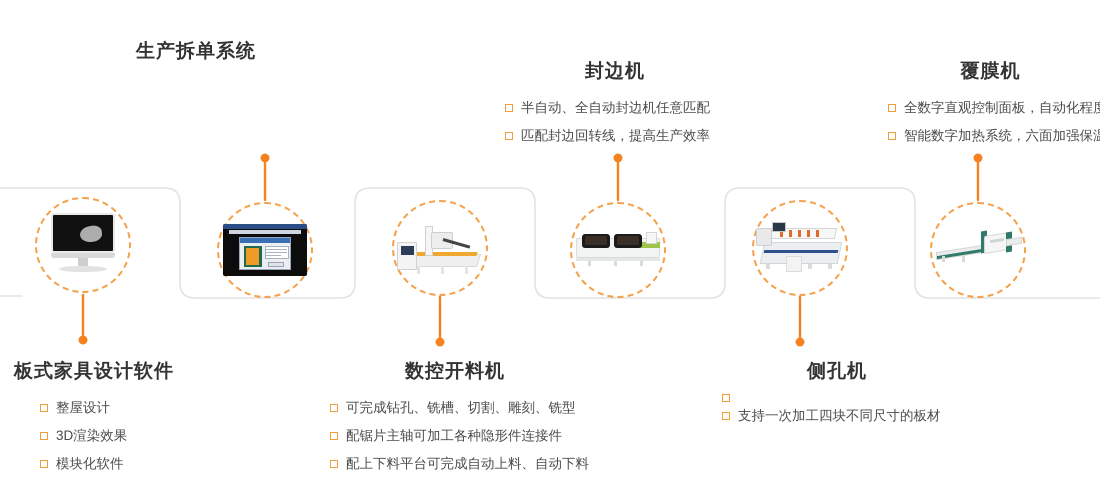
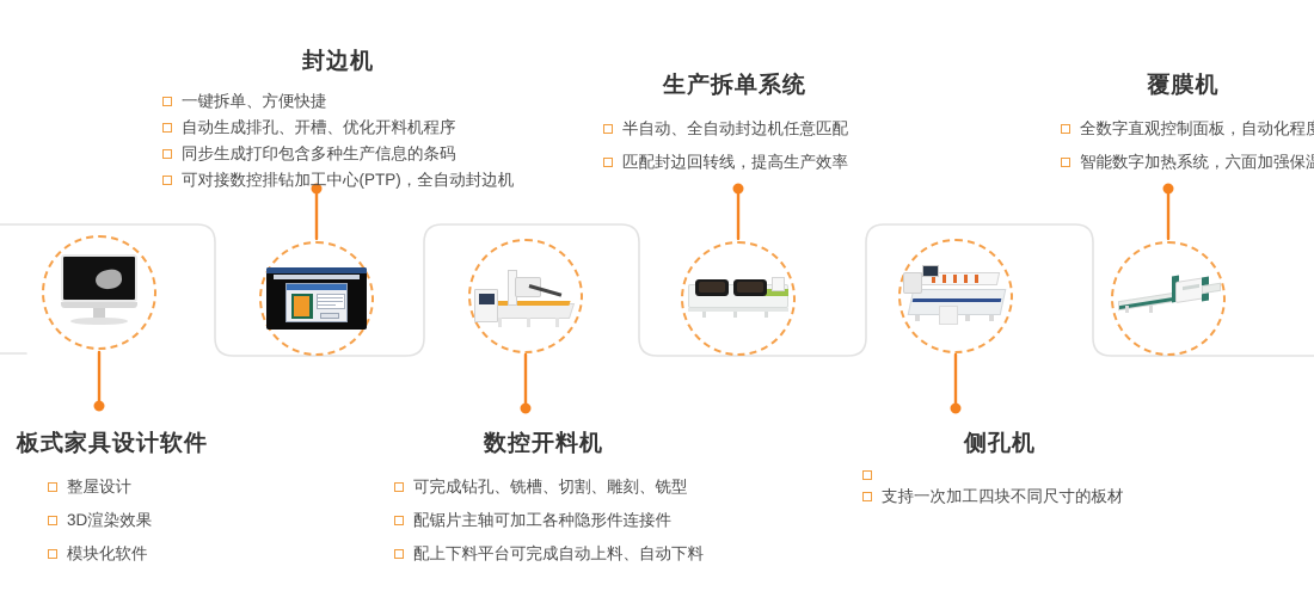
- 生产拆单系统
+ 封边机
+ 一键拆单、方便快捷
+ 自动生成排孔、开槽、优化开料机程序
+ 同步生成打印包含多种生产信息的条码
+ 可对接数控排钻加工中心(PTP)，全自动封边机
- 封边机
+ 生产拆单系统
  半自动、全自动封边机任意匹配
  匹配封边回转线，提高生产效率
  覆膜机
  全数字直观控制面板，自动化程
  智能数字加热系统，六面加强保
  板式家具设计软件
  整屋设计
  3D渲染效果
  模块化软件
  数控开料机
  可完成钻孔、铣槽、切割、雕刻、铣型
  配锯片主轴可加工各种隐形件连接件
  配上下料平台可完成自动上料、自动下料
  侧孔机
  支持一次加工四块不同尺寸的板材
